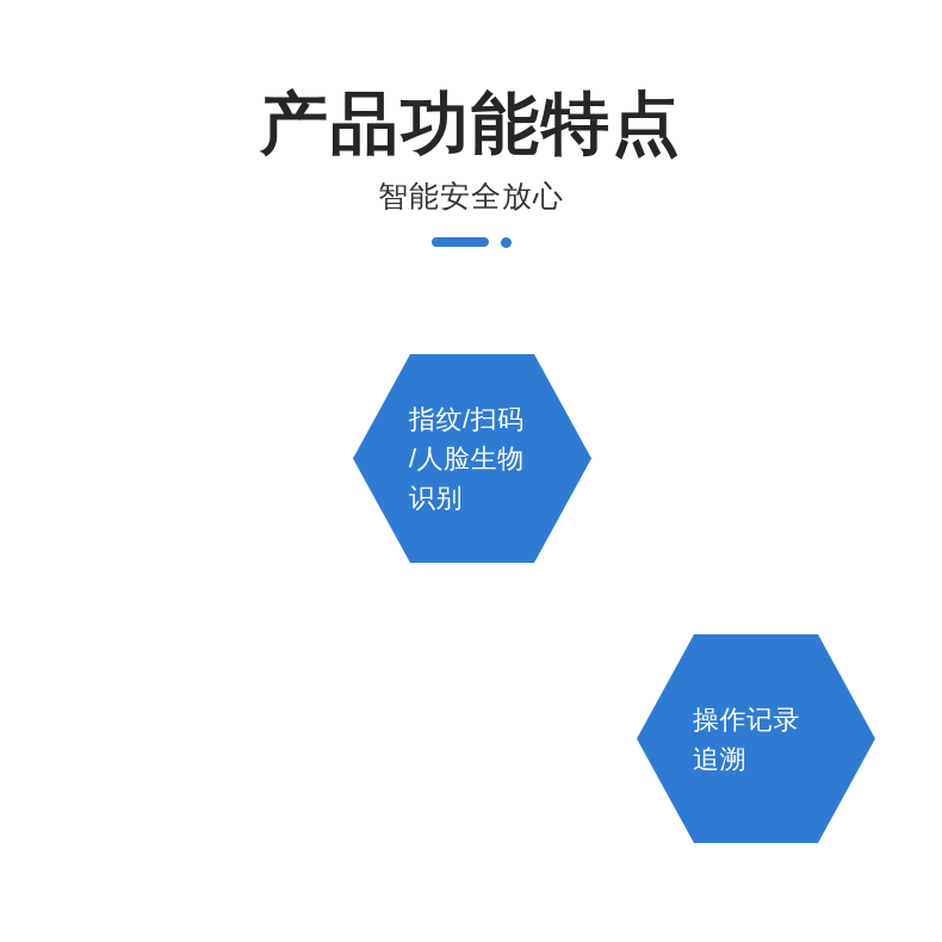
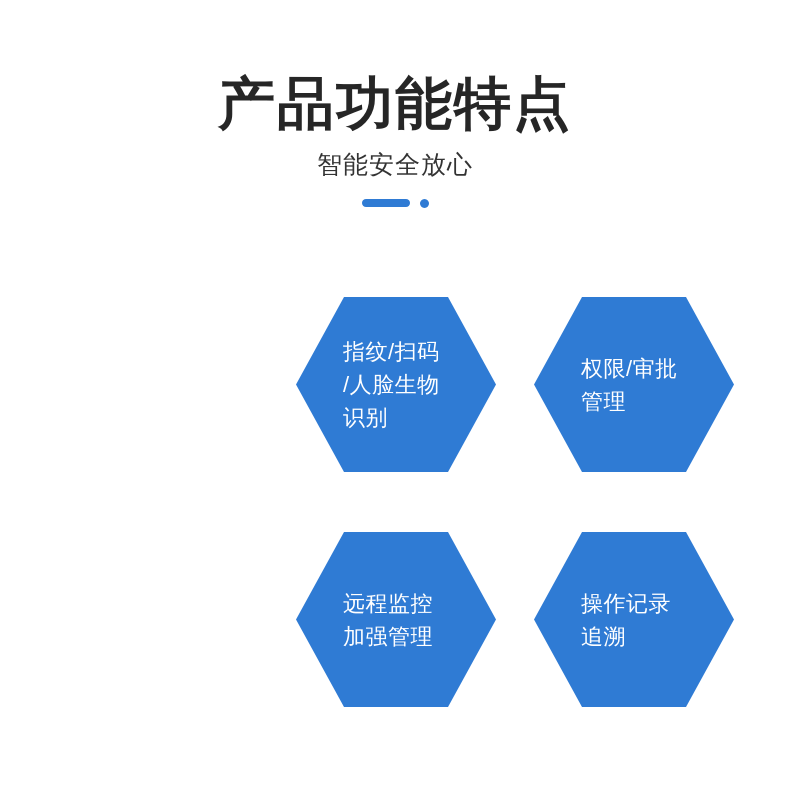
  产品功能特点
  智能安全放心
  指纹/扫码
  /人脸生物
  识别
+ 权限/审批
+ 管理
+ 远程监控
+ 加强管理
  操作记录
  追溯
